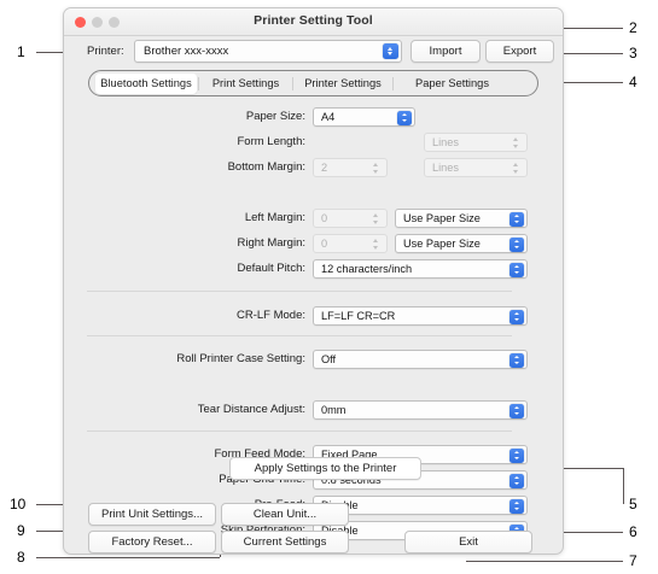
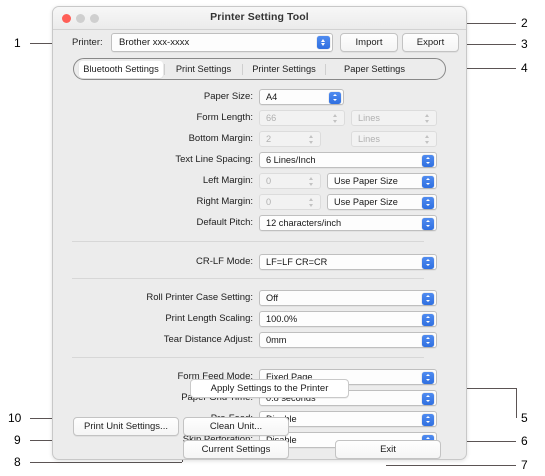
  1
  2
  3
  4
  5
  6
  7
  8
  9
  10
  Printer Setting Tool
  Printer:
  Brother xxx-xxxx
  Import
  Export
  Bluetooth Settings
  Print Settings
  Printer Settings
  Paper Settings
  Paper Size:
  A4
  Form Length:
+ 66
  Lines
  Bottom Margin:
  2
  Lines
+ Text Line Spacing:
+ 6 Lines/Inch
  Left Margin:
  0
  Use Paper Size
  Right Margin:
  0
  Use Paper Size
  Default Pitch:
  12 characters/inch
  CR-LF Mode:
  LF=LF CR=CR
  Roll Printer Case Setting:
  Off
+ Print Length Scaling:
+ 100.0%
  Tear Distance Adjust:
  0mm
  Form Feed Mode:
  Fixed Page
  0.8 seconds
  Apply Settings to the Printer
  Print Unit Settings...
  Clean Unit...
- Factory Reset...
  Current Settings
  Exit
